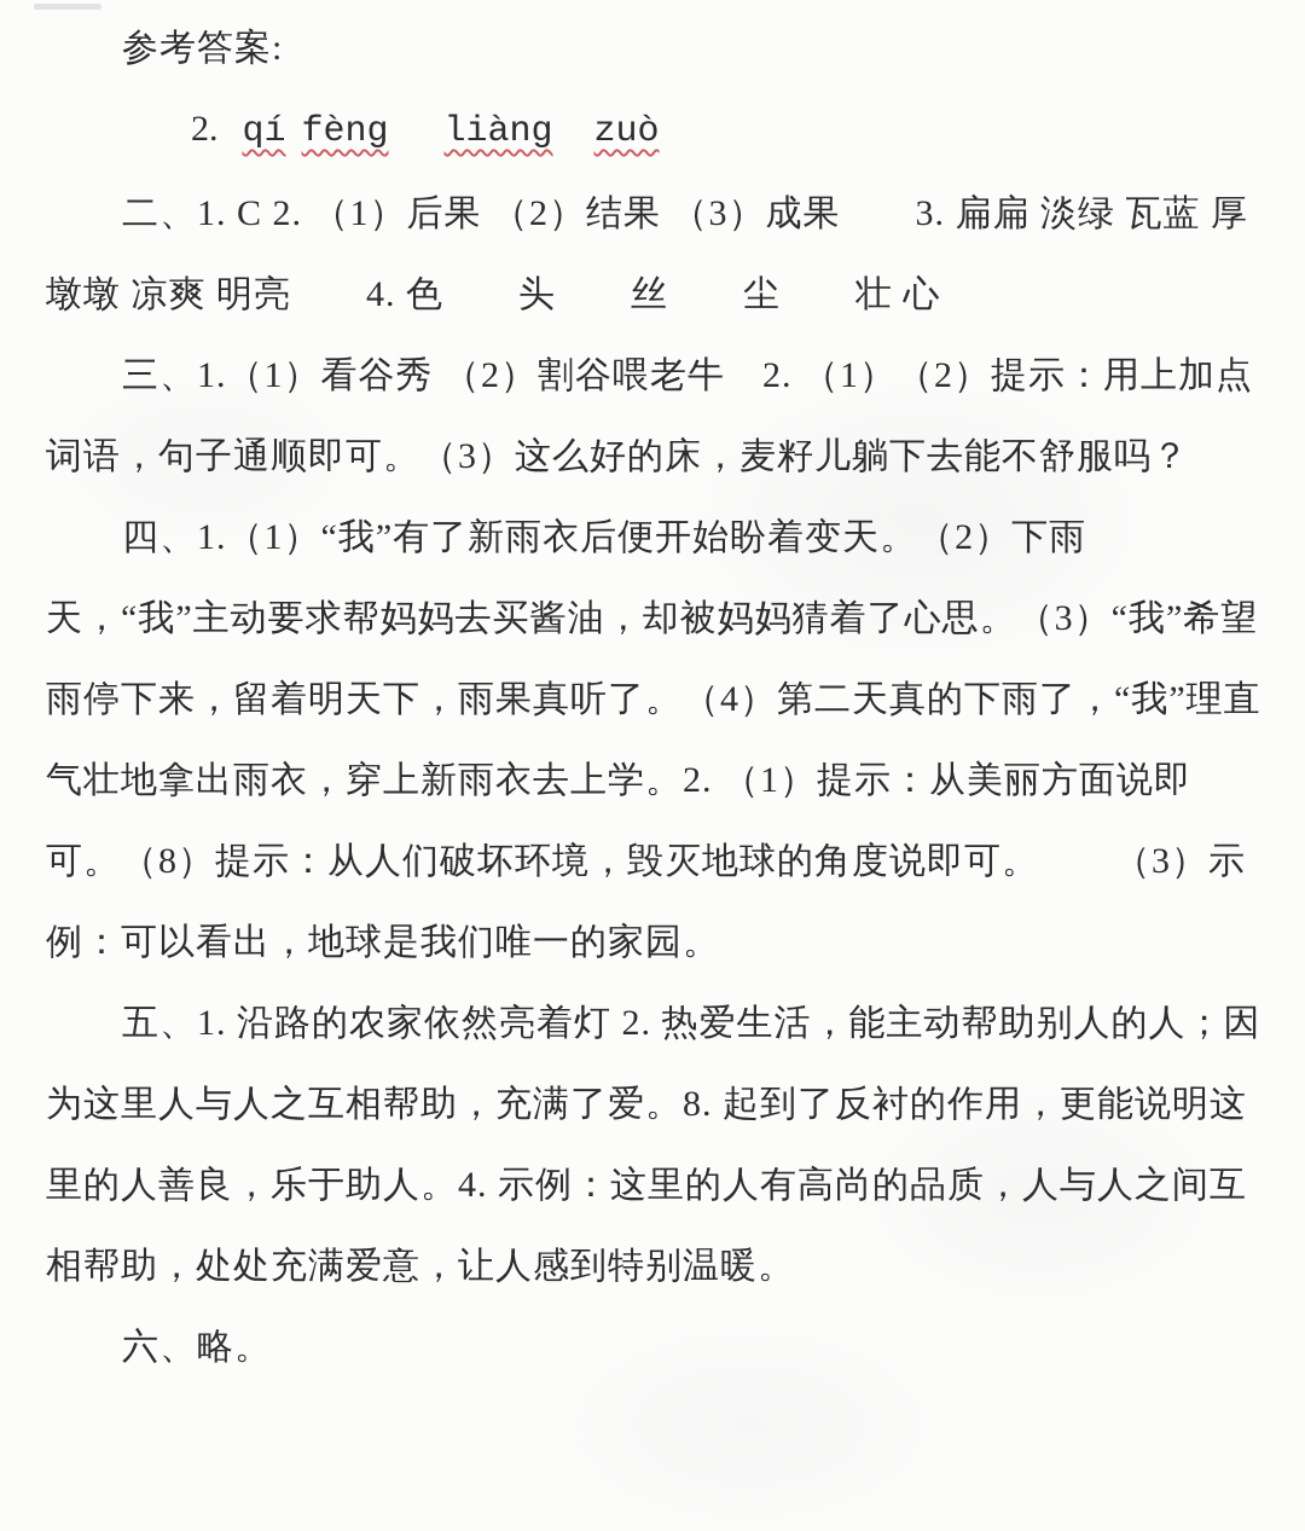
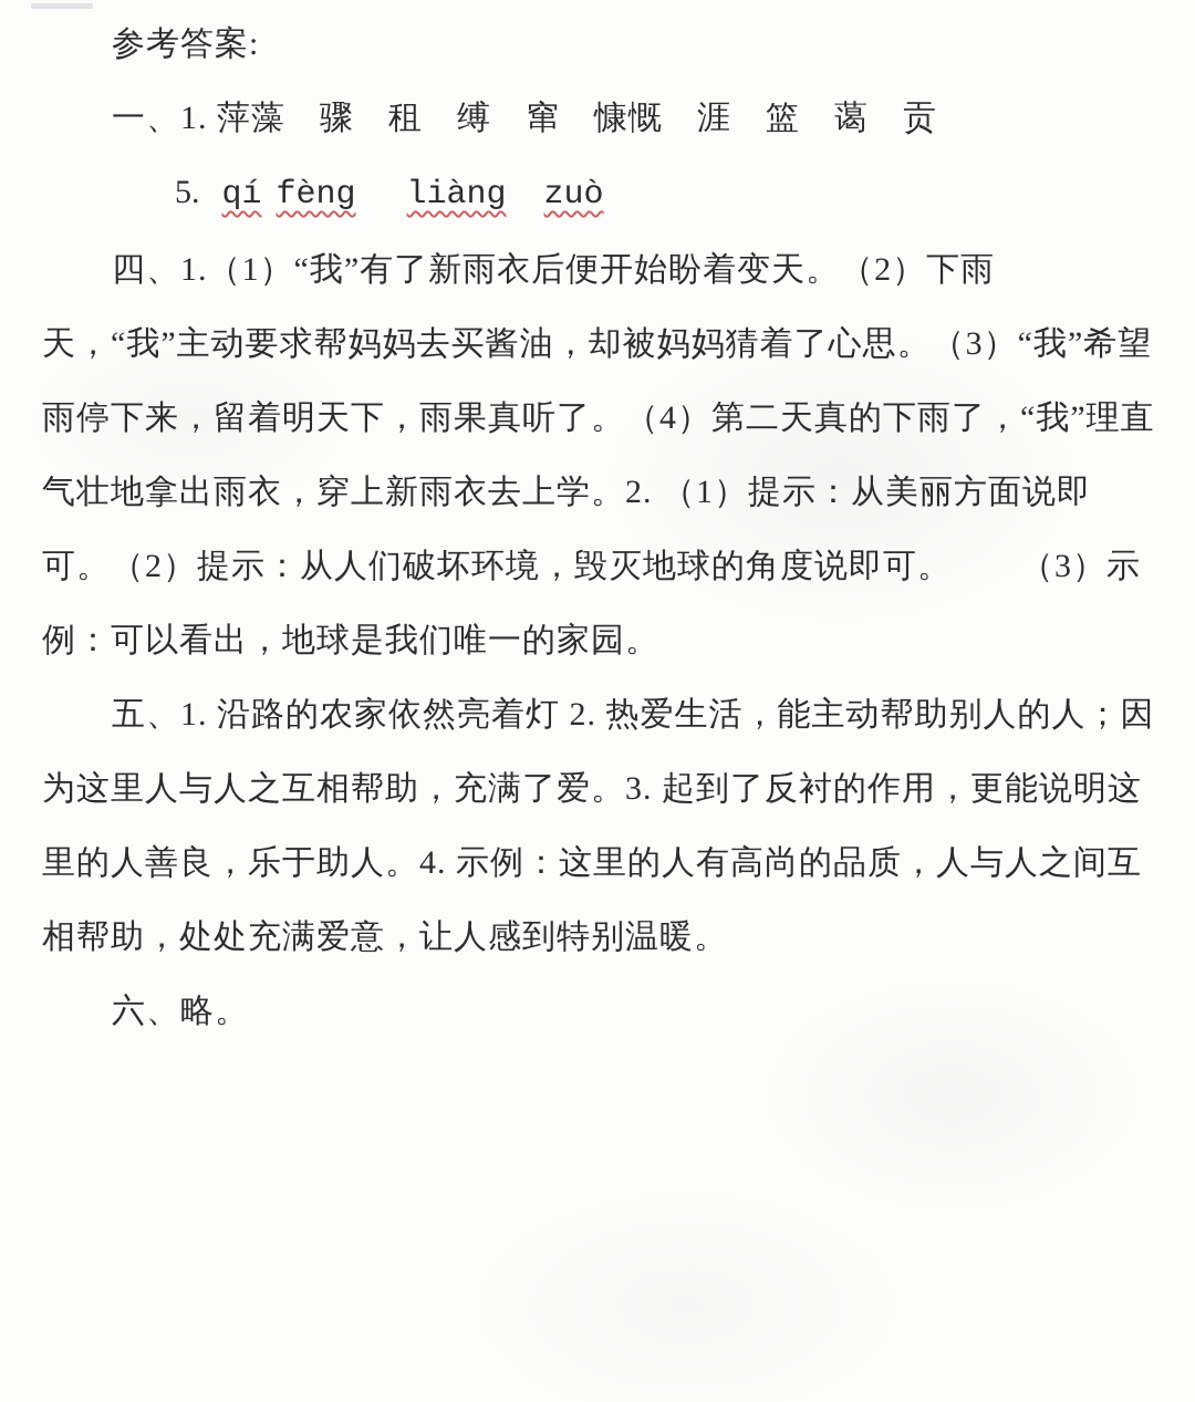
  参考答案:
+ 一、1. 萍藻 骤 租 缚 窜 慷慨 涯 篮 蔼 贡
- 2. qí fèng liàng zuò
+ 5. qí fèng liàng zuò
- 二、1. C 2. （1）后果 （2）结果 （3）成果 3. 扁扁 淡绿 瓦蓝 厚墩墩 凉爽 明亮 4. 色 头 丝 尘 壮 心
- 三、1.（1）看谷秀 （2）割谷喂老牛 2. （1）（2）提示：用上加点词语，句子通顺即可。（3）这么好的床，麦籽儿躺下去能不舒服吗？
- 四、1.（1）“我”有了新雨衣后便开始盼着变天。（2）下雨天，“我”主动要求帮妈妈去买酱油，却被妈妈猜着了心思。（3）“我”希望雨停下来，留着明天下，雨果真听了。（4）第二天真的下雨了，“我”理直气壮地拿出雨衣，穿上新雨衣去上学。2. （1）提示：从美丽方面说即可。（8）提示：从人们破坏环境，毁灭地球的角度说即可。 （3）示例：可以看出，地球是我们唯一的家园。
+ 四、1.（1）“我”有了新雨衣后便开始盼着变天。（2）下雨天，“我”主动要求帮妈妈去买酱油，却被妈妈猜着了心思。（3）“我”希望雨停下来，留着明天下，雨果真听了。（4）第二天真的下雨了，“我”理直气壮地拿出雨衣，穿上新雨衣去上学。2. （1）提示：从美丽方面说即可。（2）提示：从人们破坏环境，毁灭地球的角度说即可。 （3）示例：可以看出，地球是我们唯一的家园。
- 五、1. 沿路的农家依然亮着灯 2. 热爱生活，能主动帮助别人的人；因为这里人与人之互相帮助，充满了爱。8. 起到了反衬的作用，更能说明这里的人善良，乐于助人。4. 示例：这里的人有高尚的品质，人与人之间互相帮助，处处充满爱意，让人感到特别温暖。
+ 五、1. 沿路的农家依然亮着灯 2. 热爱生活，能主动帮助别人的人；因为这里人与人之互相帮助，充满了爱。3. 起到了反衬的作用，更能说明这里的人善良，乐于助人。4. 示例：这里的人有高尚的品质，人与人之间互相帮助，处处充满爱意，让人感到特别温暖。
  六、略。
